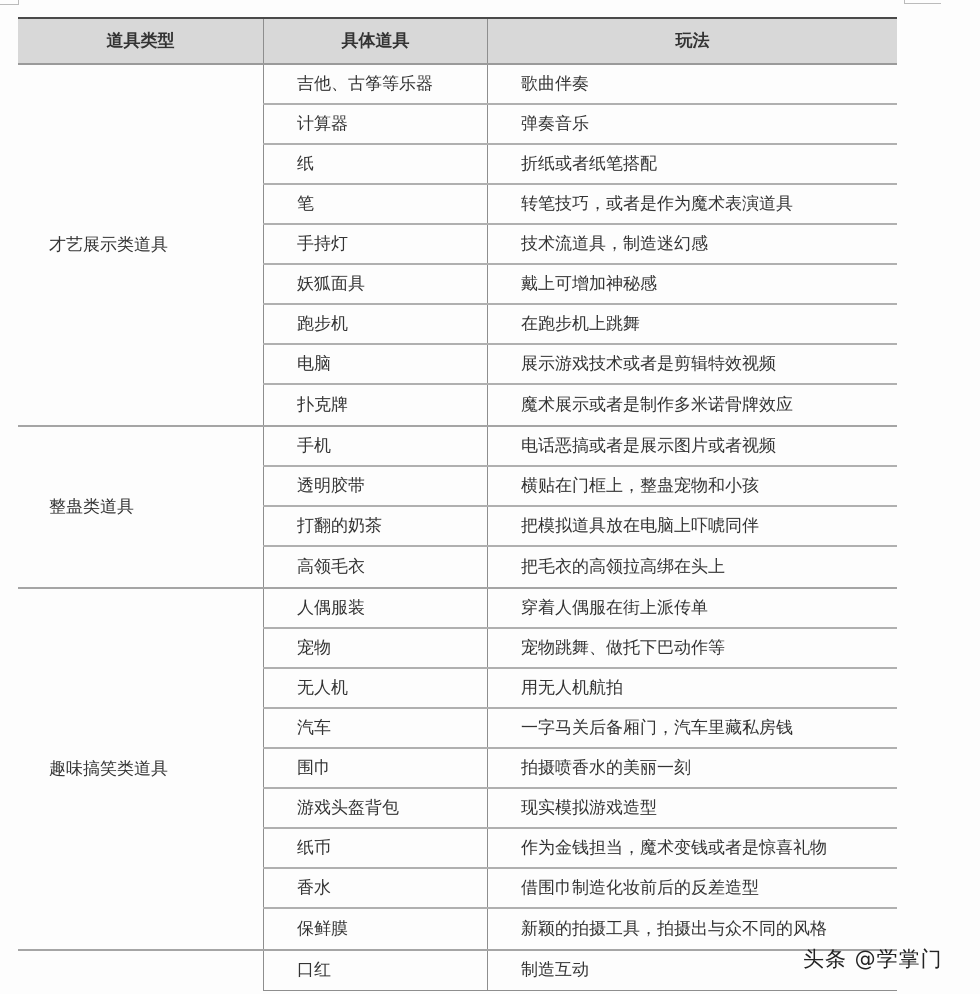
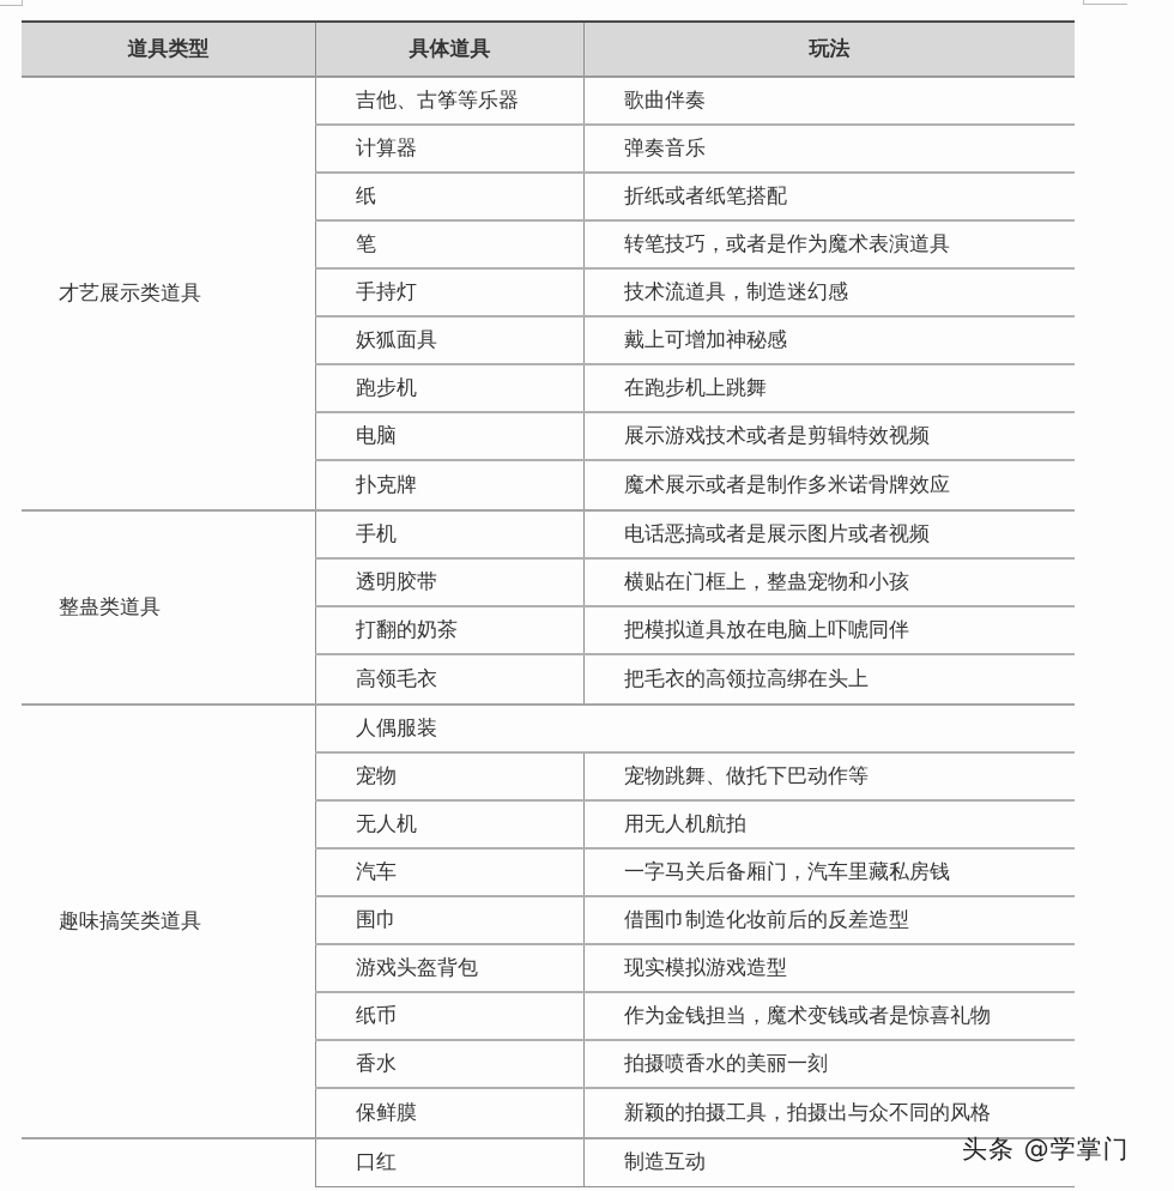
  道具类型
  具体道具
  玩法
  才艺展示类道具
  吉他、古筝等乐器
  歌曲伴奏
  计算器
  弹奏音乐
  纸
  折纸或者纸笔搭配
  笔
  转笔技巧，或者是作为魔术表演道具
  手持灯
  技术流道具，制造迷幻感
  妖狐面具
  戴上可增加神秘感
  跑步机
  在跑步机上跳舞
  电脑
  展示游戏技术或者是剪辑特效视频
  扑克牌
  魔术展示或者是制作多米诺骨牌效应
  整蛊类道具
  手机
  电话恶搞或者是展示图片或者视频
  透明胶带
  横贴在门框上，整蛊宠物和小孩
  打翻的奶茶
  把模拟道具放在电脑上吓唬同伴
  高领毛衣
  把毛衣的高领拉高绑在头上
  趣味搞笑类道具
  人偶服装
- 穿着人偶服在街上派传单
  宠物
  宠物跳舞、做托下巴动作等
  无人机
  用无人机航拍
  汽车
  一字马关后备厢门，汽车里藏私房钱
  围巾
- 拍摄喷香水的美丽一刻
+ 借围巾制造化妆前后的反差造型
  游戏头盔背包
  现实模拟游戏造型
  纸币
  作为金钱担当，魔术变钱或者是惊喜礼物
  香水
- 借围巾制造化妆前后的反差造型
+ 拍摄喷香水的美丽一刻
  保鲜膜
  新颖的拍摄工具，拍摄出与众不同的风格
  口红
  制造互动
  头条 @学掌门
